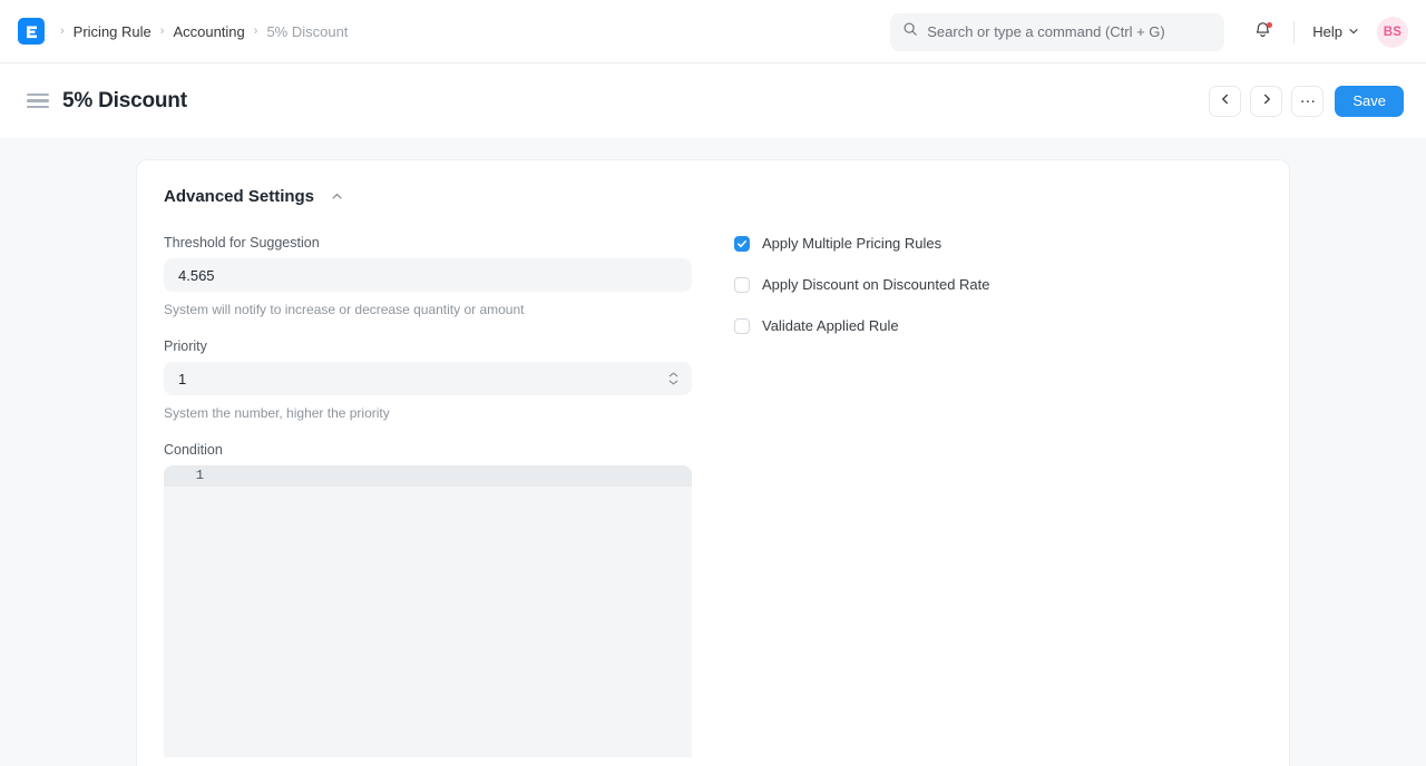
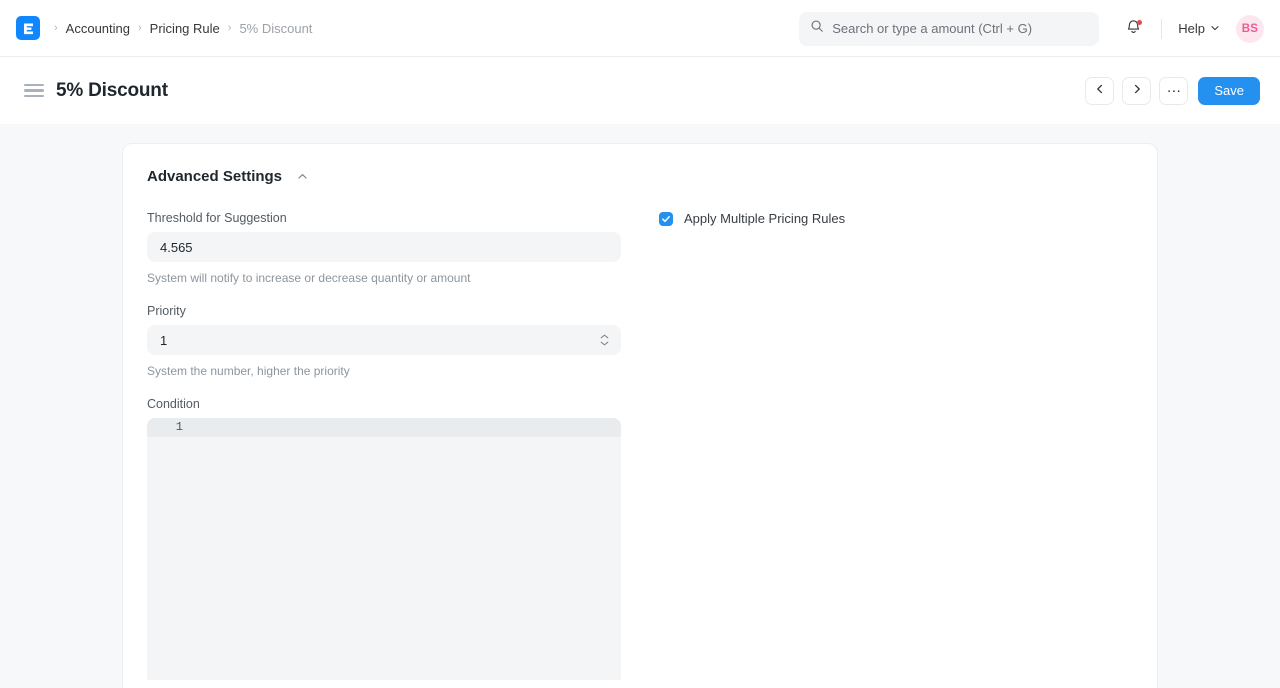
  ›
- Pricing Rule
+ Accounting
  ›
- Accounting
+ Pricing Rule
  ›
  5% Discount
- Search or type a command (Ctrl + G)
+ Search or type a amount (Ctrl + G)
  Help
  BS
  5% Discount
  …
  Save
  Advanced Settings
  Threshold for Suggestion
  4.565
  System will notify to increase or decrease quantity or amount
  Priority
  1
  System the number, higher the priority
  Condition
  1
  Apply Multiple Pricing Rules
- Apply Discount on Discounted Rate
- Validate Applied Rule
